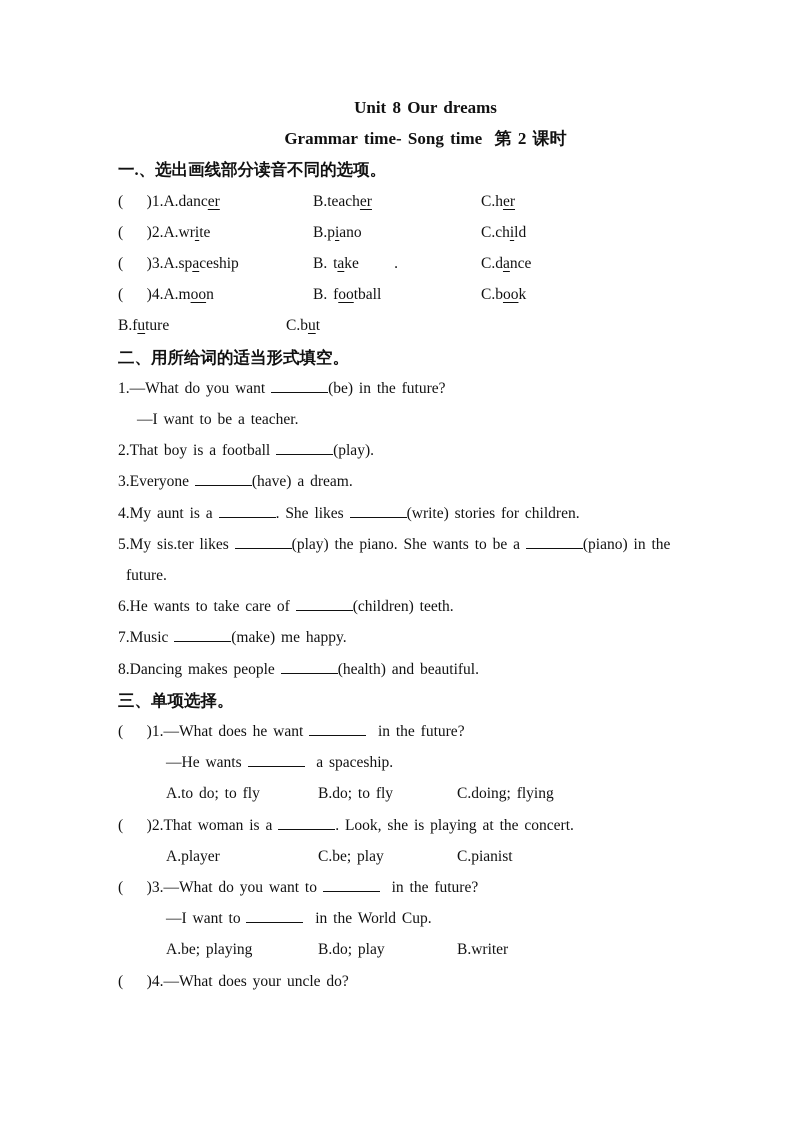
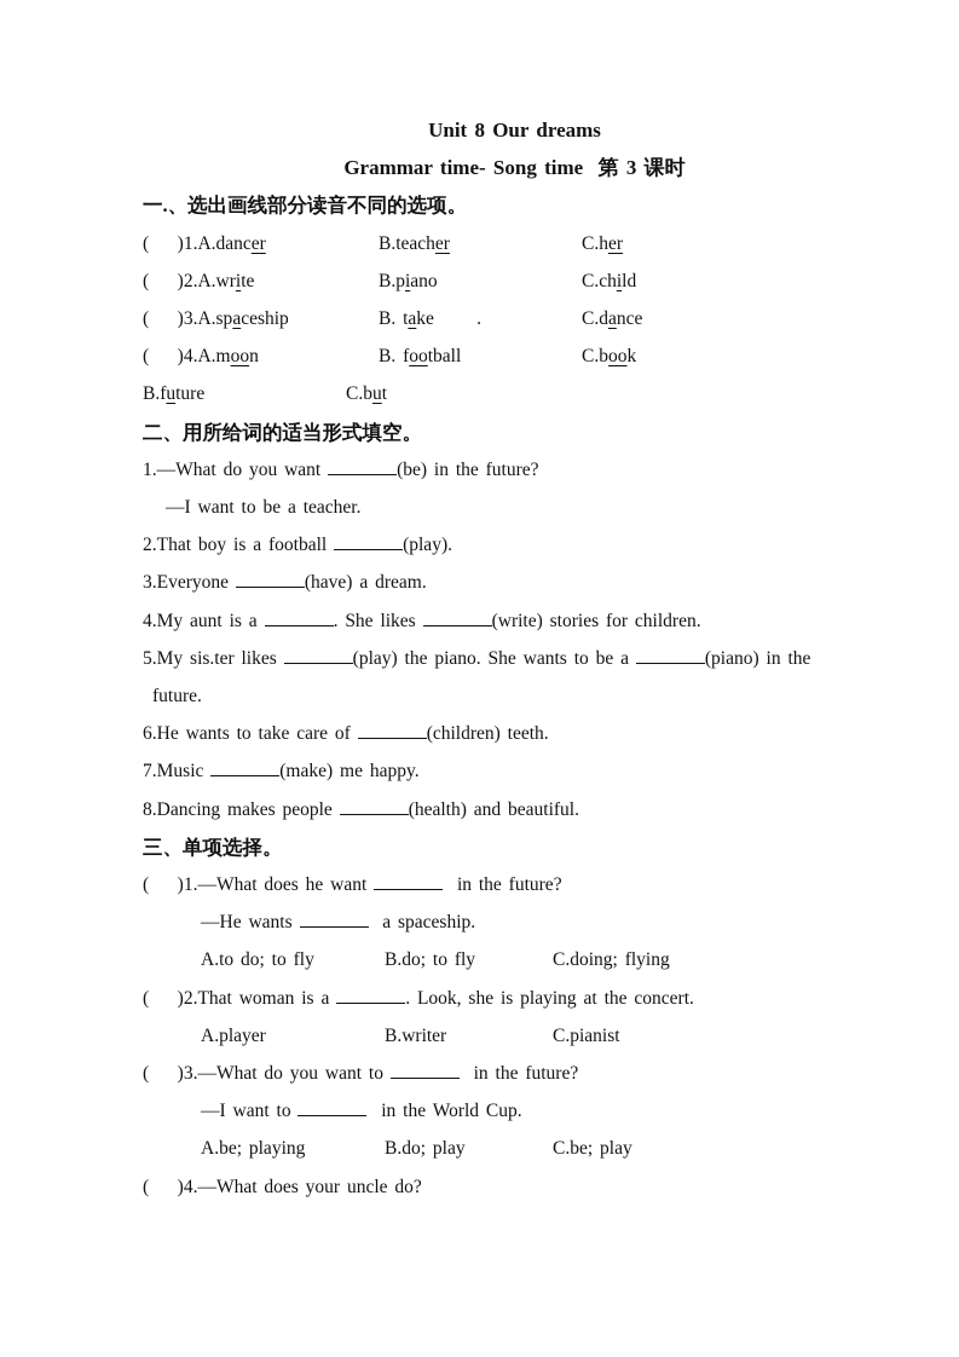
  Unit 8 Our dreams
- Grammar time- Song time 第 2 课时
+ Grammar time- Song time 第 3 课时
  一.、选出画线部分读音不同的选项。
  ( )1.A.dancer
  B.teacher
  C.her
  ( )2.A.write
  B.piano
  C.child
  ( )3.A.spaceship
  B. take .
  C.dance
  ( )4.A.moon
  B. football
  C.book
  B.future
  C.but
  二、用所给词的适当形式填空。
  1.—What do you want (be) in the future?
  —I want to be a teacher.
  2.That boy is a football (play).
  3.Everyone (have) a dream.
  4.My aunt is a . She likes (write) stories for children.
  5.My sis.ter likes (play) the piano. She wants to be a (piano) in the
  future.
  6.He wants to take care of (children) teeth.
  7.Music (make) me happy.
  8.Dancing makes people (health) and beautiful.
  三、单项选择。
  ( )1.—What does he want in the future?
  —He wants a spaceship.
  A.to do; to fly
  B.do; to fly
  C.doing; flying
  ( )2.That woman is a . Look, she is playing at the concert.
  A.player
- C.be; play
+ B.writer
  C.pianist
  ( )3.—What do you want to in the future?
  —I want to in the World Cup.
  A.be; playing
  B.do; play
- B.writer
+ C.be; play
  ( )4.—What does your uncle do?
